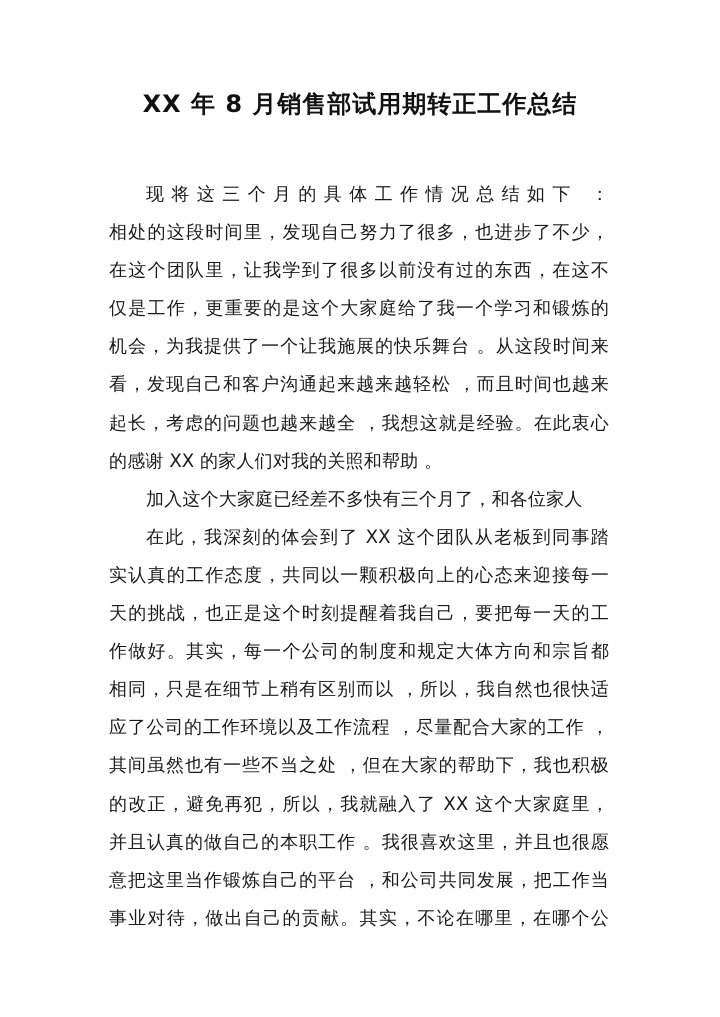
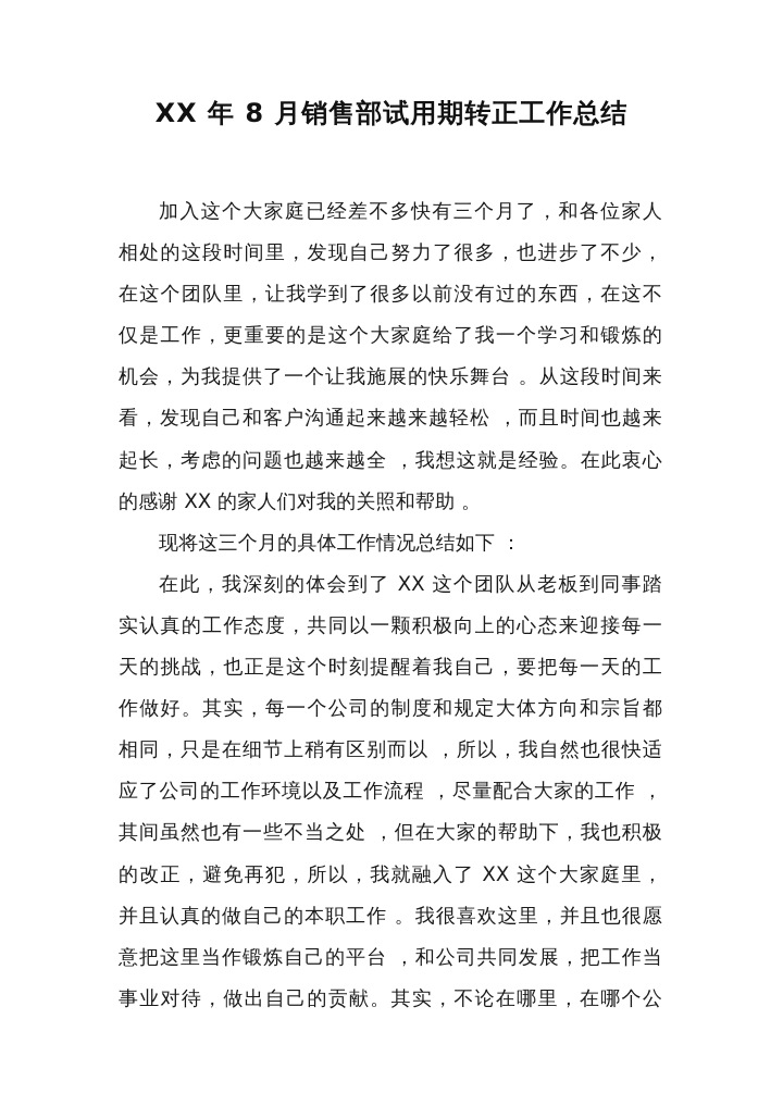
  XX 年 8 月销售部试用期转正工作总结
- 现将这三个月的具体工作情况总结如下 ：
+ 加入这个大家庭已经差不多快有三个月了，和各位家人
  相处的这段时间里，发现自己努力了很多，也进步了不少，
  在这个团队里，让我学到了很多以前没有过的东西，在这不
  仅是工作，更重要的是这个大家庭给了我一个学习和锻炼的
  机会，为我提供了一个让我施展的快乐舞台 。从这段时间来
  看，发现自己和客户沟通起来越来越轻松 ，而且时间也越来
  起长，考虑的问题也越来越全 ，我想这就是经验。在此衷心
  的感谢 XX 的家人们对我的关照和帮助 。
- 加入这个大家庭已经差不多快有三个月了，和各位家人
+ 现将这三个月的具体工作情况总结如下 ：
  在此，我深刻的体会到了 XX 这个团队从老板到同事踏
  实认真的工作态度，共同以一颗积极向上的心态来迎接每一
  天的挑战，也正是这个时刻提醒着我自己，要把每一天的工
  作做好。其实，每一个公司的制度和规定大体方向和宗旨都
  相同，只是在细节上稍有区别而以 ，所以，我自然也很快适
  应了公司的工作环境以及工作流程 ，尽量配合大家的工作 ，
  其间虽然也有一些不当之处 ，但在大家的帮助下，我也积极
  的改正，避免再犯，所以，我就融入了 XX 这个大家庭里，
  并且认真的做自己的本职工作 。我很喜欢这里，并且也很愿
  意把这里当作锻炼自己的平台 ，和公司共同发展，把工作当
  事业对待，做出自己的贡献。其实，不论在哪里，在哪个公
